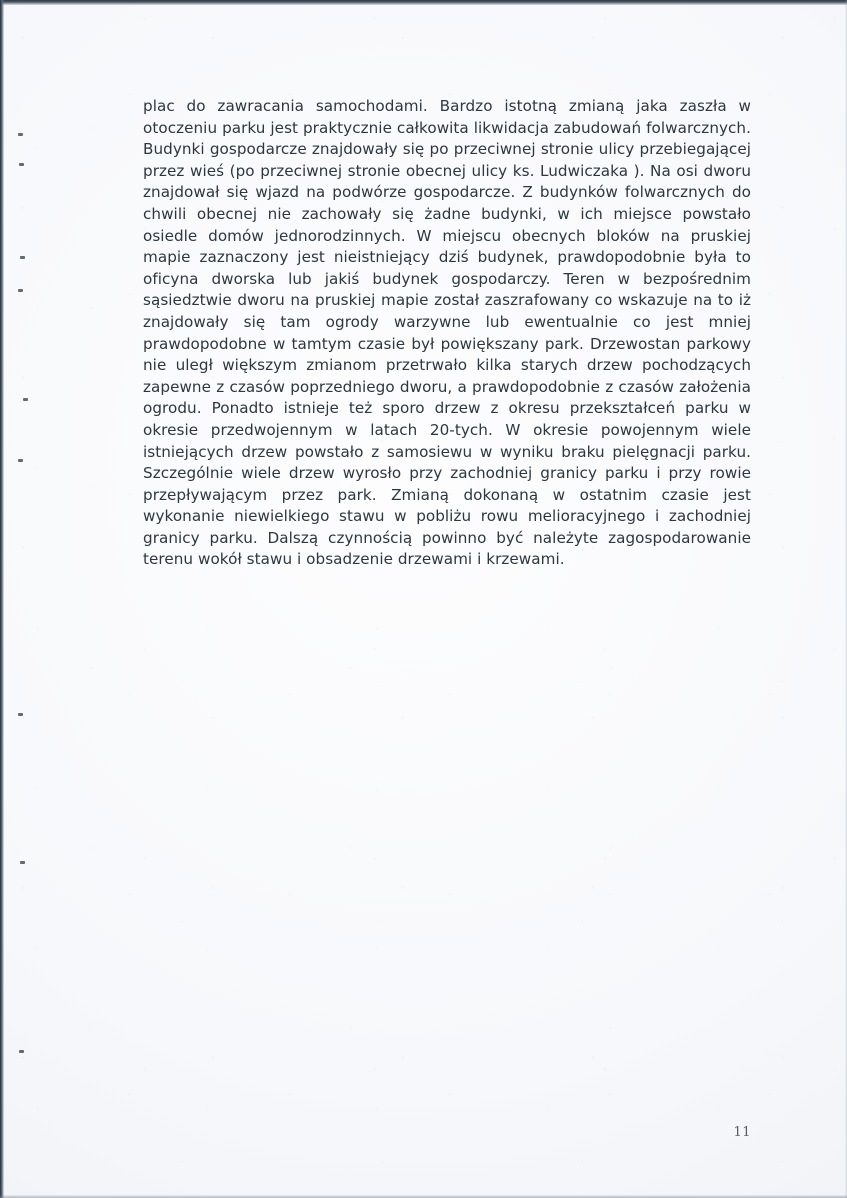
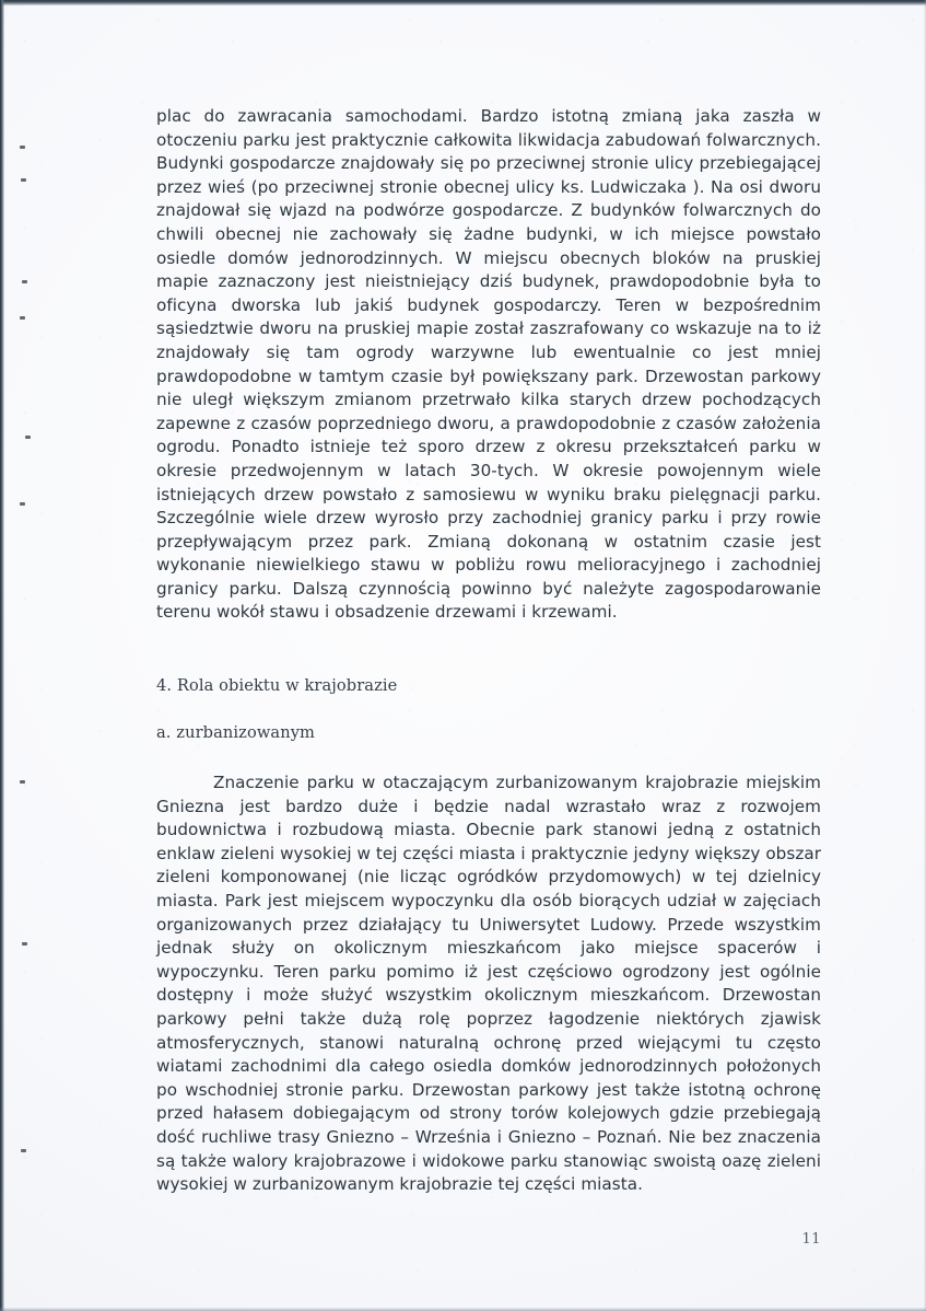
- plac do zawracania samochodami. Bardzo istotną zmianą jaka zaszła w otoczeniu parku jest praktycznie całkowita likwidacja zabudowań folwarcznych. Budynki gospodarcze znajdowały się po przeciwnej stronie ulicy przebiegającej przez wieś (po przeciwnej stronie obecnej ulicy ks. Ludwiczaka ). Na osi dworu znajdował się wjazd na podwórze gospodarcze. Z budynków folwarcznych do chwili obecnej nie zachowały się żadne budynki, w ich miejsce powstało osiedle domów jednorodzinnych. W miejscu obecnych bloków na pruskiej mapie zaznaczony jest nieistniejący dziś budynek, prawdopodobnie była to oficyna dworska lub jakiś budynek gospodarczy. Teren w bezpośrednim sąsiedztwie dworu na pruskiej mapie został zaszrafowany co wskazuje na to iż znajdowały się tam ogrody warzywne lub ewentualnie co jest mniej prawdopodobne w tamtym czasie był powiększany park. Drzewostan parkowy nie uległ większym zmianom przetrwało kilka starych drzew pochodzących zapewne z czasów poprzedniego dworu, a prawdopodobnie z czasów założenia ogrodu. Ponadto istnieje też sporo drzew z okresu przekształceń parku w okresie przedwojennym w latach 20-tych. W okresie powojennym wiele istniejących drzew powstało z samosiewu w wyniku braku pielęgnacji parku. Szczególnie wiele drzew wyrosło przy zachodniej granicy parku i przy rowie przepływającym przez park. Zmianą dokonaną w ostatnim czasie jest wykonanie niewielkiego stawu w pobliżu rowu melioracyjnego i zachodniej granicy parku. Dalszą czynnością powinno być należyte zagospodarowanie terenu wokół stawu i obsadzenie drzewami i krzewami.
+ plac do zawracania samochodami. Bardzo istotną zmianą jaka zaszła w otoczeniu parku jest praktycznie całkowita likwidacja zabudowań folwarcznych. Budynki gospodarcze znajdowały się po przeciwnej stronie ulicy przebiegającej przez wieś (po przeciwnej stronie obecnej ulicy ks. Ludwiczaka ). Na osi dworu znajdował się wjazd na podwórze gospodarcze. Z budynków folwarcznych do chwili obecnej nie zachowały się żadne budynki, w ich miejsce powstało osiedle domów jednorodzinnych. W miejscu obecnych bloków na pruskiej mapie zaznaczony jest nieistniejący dziś budynek, prawdopodobnie była to oficyna dworska lub jakiś budynek gospodarczy. Teren w bezpośrednim sąsiedztwie dworu na pruskiej mapie został zaszrafowany co wskazuje na to iż znajdowały się tam ogrody warzywne lub ewentualnie co jest mniej prawdopodobne w tamtym czasie był powiększany park. Drzewostan parkowy nie uległ większym zmianom przetrwało kilka starych drzew pochodzących zapewne z czasów poprzedniego dworu, a prawdopodobnie z czasów założenia ogrodu. Ponadto istnieje też sporo drzew z okresu przekształceń parku w okresie przedwojennym w latach 30-tych. W okresie powojennym wiele istniejących drzew powstało z samosiewu w wyniku braku pielęgnacji parku. Szczególnie wiele drzew wyrosło przy zachodniej granicy parku i przy rowie przepływającym przez park. Zmianą dokonaną w ostatnim czasie jest wykonanie niewielkiego stawu w pobliżu rowu melioracyjnego i zachodniej granicy parku. Dalszą czynnością powinno być należyte zagospodarowanie terenu wokół stawu i obsadzenie drzewami i krzewami.
+ 4. Rola obiektu w krajobrazie
+ a. zurbanizowanym
+ Znaczenie parku w otaczającym zurbanizowanym krajobrazie miejskim Gniezna jest bardzo duże i będzie nadal wzrastało wraz z rozwojem budownictwa i rozbudową miasta. Obecnie park stanowi jedną z ostatnich enklaw zieleni wysokiej w tej części miasta i praktycznie jedyny większy obszar zieleni komponowanej (nie licząc ogródków przydomowych) w tej dzielnicy miasta. Park jest miejscem wypoczynku dla osób biorących udział w zajęciach organizowanych przez działający tu Uniwersytet Ludowy. Przede wszystkim jednak służy on okolicznym mieszkańcom jako miejsce spacerów i wypoczynku. Teren parku pomimo iż jest częściowo ogrodzony jest ogólnie dostępny i może służyć wszystkim okolicznym mieszkańcom. Drzewostan parkowy pełni także dużą rolę poprzez łagodzenie niektórych zjawisk atmosferycznych, stanowi naturalną ochronę przed wiejącymi tu często wiatami zachodnimi dla całego osiedla domków jednorodzinnych położonych po wschodniej stronie parku. Drzewostan parkowy jest także istotną ochronę przed hałasem dobiegającym od strony torów kolejowych gdzie przebiegają dość ruchliwe trasy Gniezno – Września i Gniezno – Poznań. Nie bez znaczenia są także walory krajobrazowe i widokowe parku stanowiąc swoistą oazę zieleni wysokiej w zurbanizowanym krajobrazie tej części miasta.
  11
